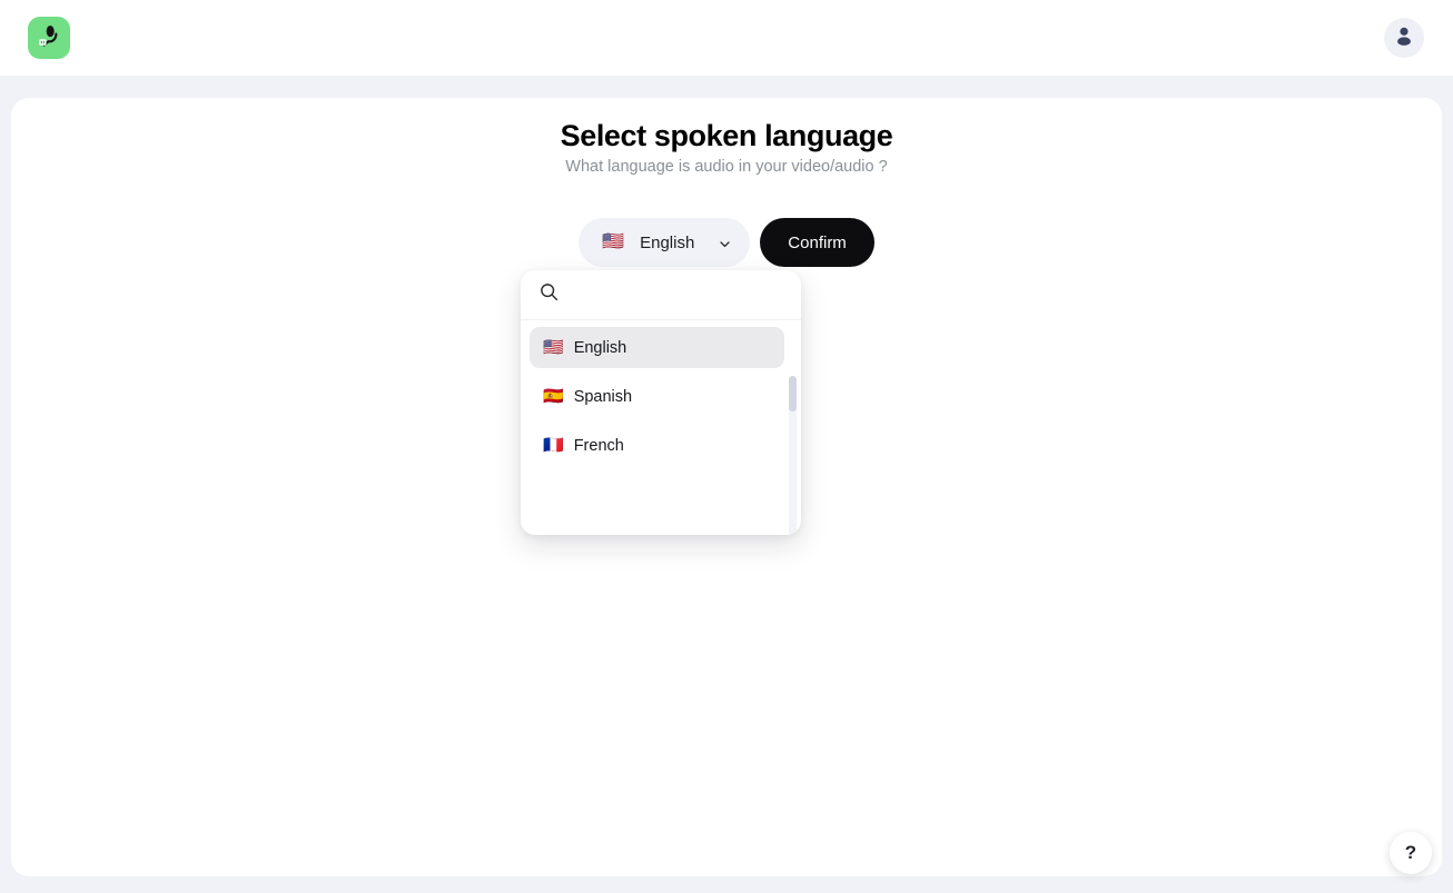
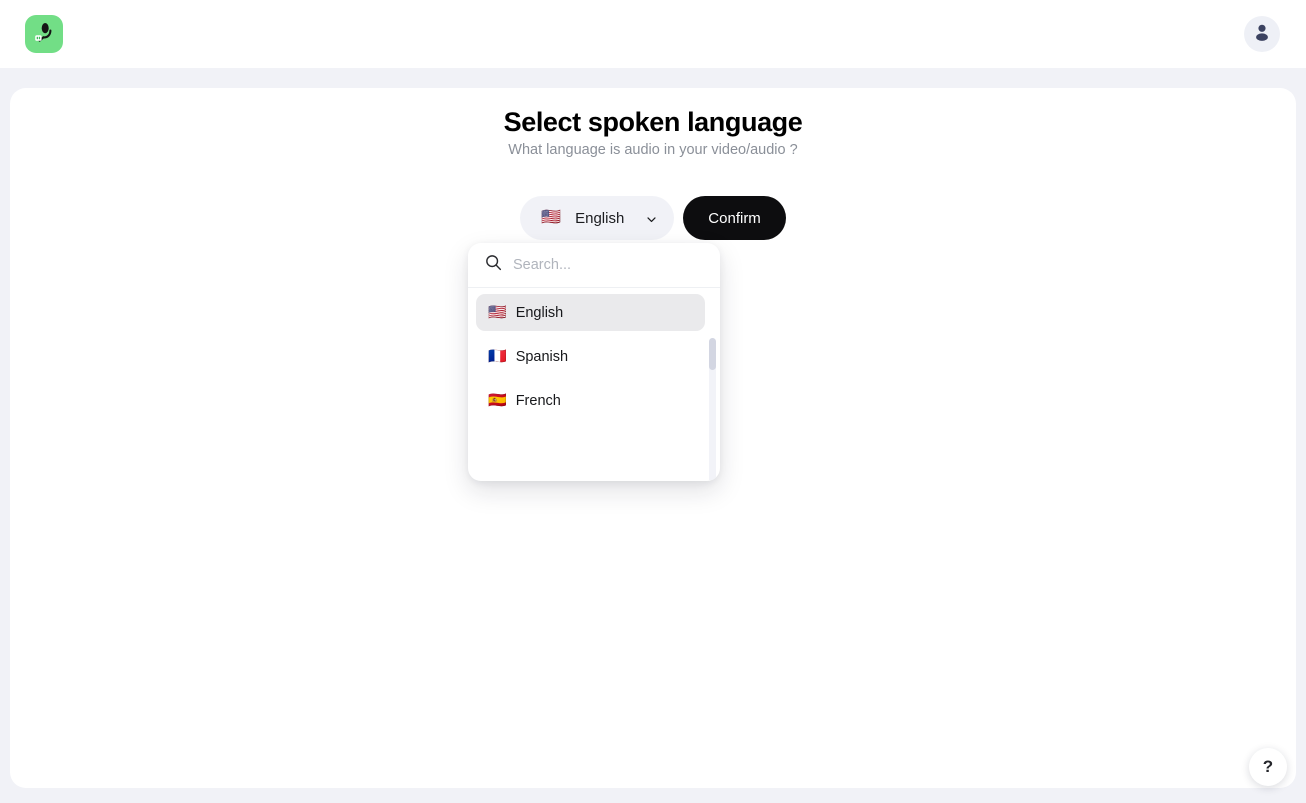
  Select spoken language
  What language is audio in your video/audio ?
  🇺🇸
  English
  Confirm
+ Search...
  🇺🇸
  English
- 🇪🇸
+ 🇫🇷
  Spanish
- 🇫🇷
+ 🇪🇸
  French
  ?
